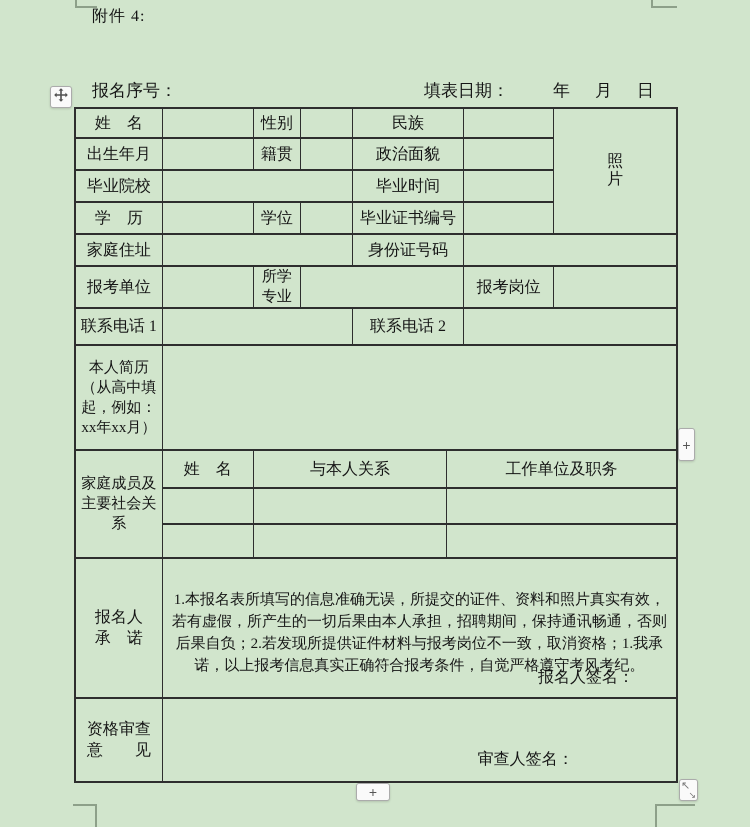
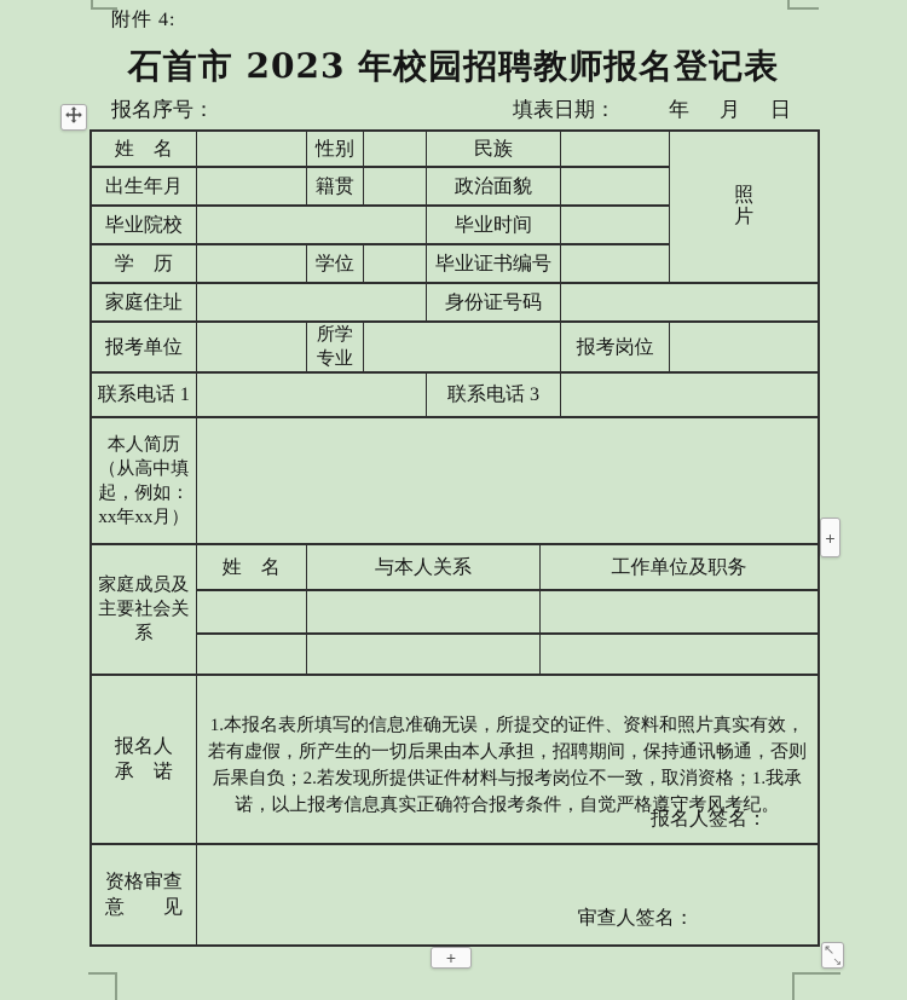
  附件 4:
+ 石首市 2023 年校园招聘教师报名登记表
  报名序号：
  填表日期：
  年 月 日
  姓 名		性别		民族		照 片
  出生年月		籍贯		政治面貌
  毕业院校		毕业时间
  学 历		学位		毕业证书编号
  家庭住址		身份证号码
  报考单位		所学 专业		报考岗位
- 联系电话 1		联系电话 2
+ 联系电话 1		联系电话 3
  本人简历 （从高中填 起，例如： xx年xx月）
  家庭成员及 主要社会关 系	姓 名	与本人关系	工作单位及职务
  报名人 承 诺	1.本报名表所填写的信息准确无误，所提交的证件、资料和照片真实有效，若有虚假，所产生的一切后果由本人承担，招聘期间，保持通讯畅通，否则后果自负；2.若发现所提供证件材料与报考岗位不一致，取消资格；1.我承诺，以上报考信息真实正确符合报考条件，自觉严格遵守考风考纪。 报名人签名：
  资格审查 意 见	审查人签名：
  +
  +
  ↖
  ↘
